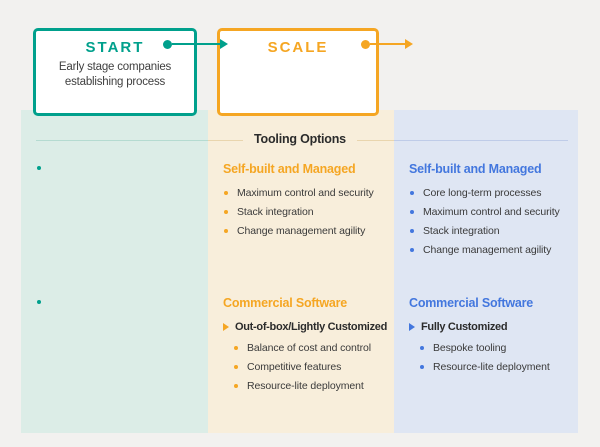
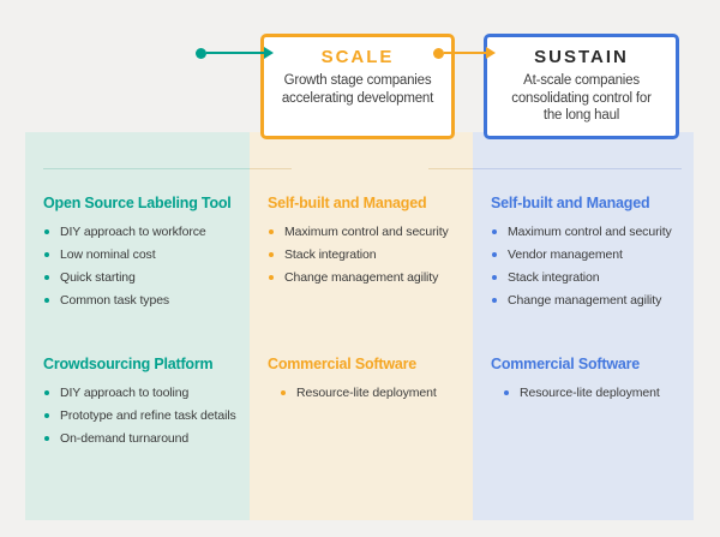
+ Open Source Labeling Tool
+ DIY approach to workforce
+ Low nominal cost
+ Quick starting
+ Common task types
+ Crowdsourcing Platform
+ DIY approach to tooling
+ Prototype and refine task details
+ On-demand turnaround
  Self-built and Managed
  Maximum control and security
  Stack integration
  Change management agility
  Commercial Software
- Out-of-box/Lightly Customized
- Balance of cost and control
- Competitive features
  Resource-lite deployment
  Self-built and Managed
- Core long-term processes
  Maximum control and security
+ Vendor management
  Stack integration
  Change management agility
  Commercial Software
- Fully Customized
- Bespoke tooling
  Resource-lite deployment
- Tooling Options
- START
- Early stage companies establishing process
  SCALE
+ Growth stage companies accelerating development
+ SUSTAIN
+ At-scale companies consolidating control for the long haul
